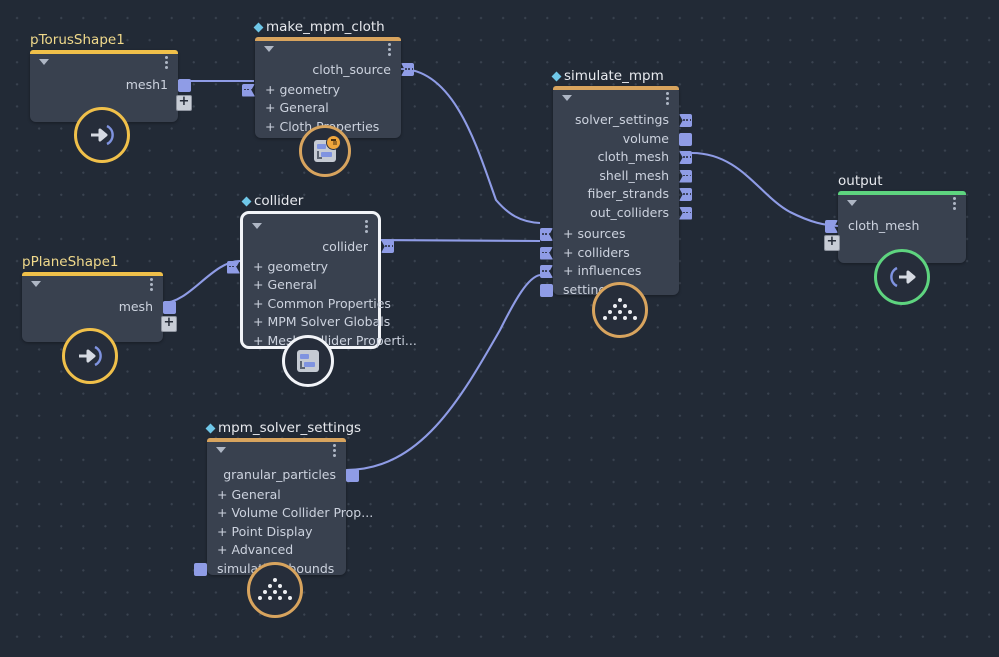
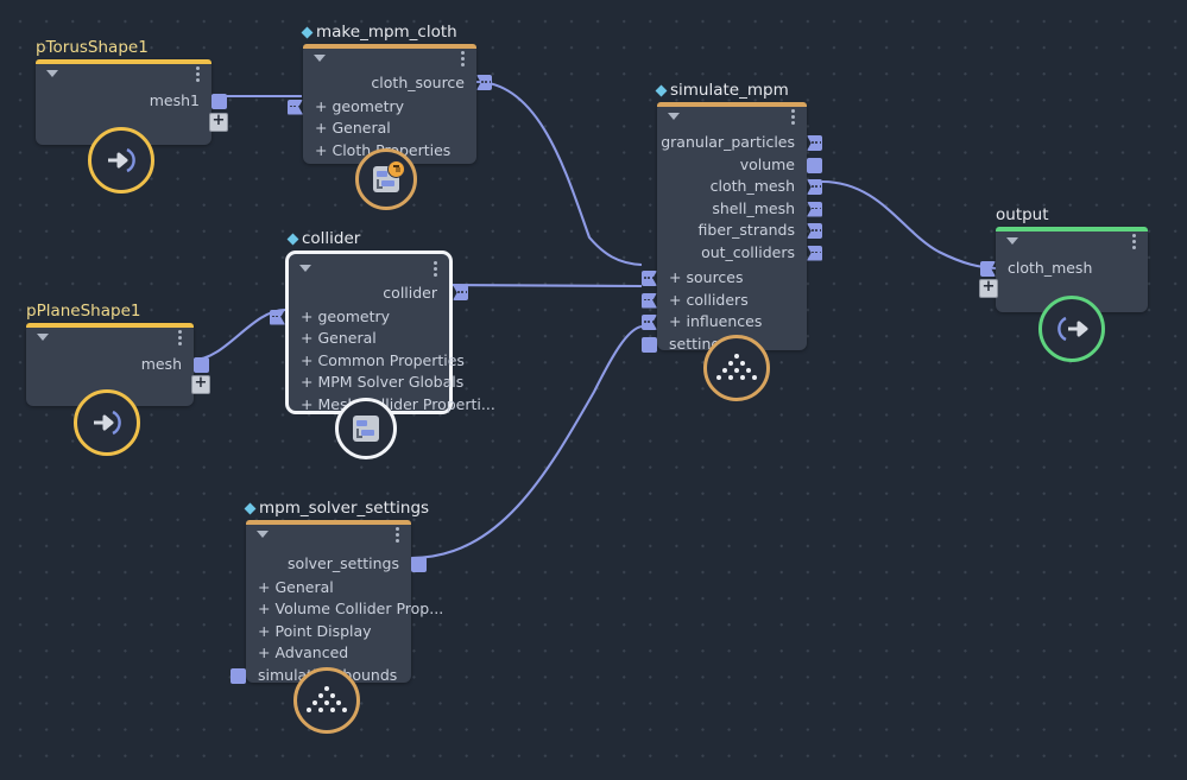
  pTorusShape1
  mesh1
  +
  make_mpm_cloth
  cloth_source
  + geometry
  + General
  + Clothperties
  collider
  collider
  + geometry
  + General
  + Common Properties
  + MPM Solver Globals
  + Meslider Properti...
  pPlaneShape1
  mesh
  +
  mpm_solver_settings
- granular_particles
+ solver_settings
  + General
  + Volume Collider Prop...
  + Point Display
  + Advanced
  simulate_mpm
- solver_settings
+ granular_particles
  volume
  cloth_mesh
  shell_mesh
  fiber_strands
  out_colliders
  + sources
  + colliders
  + influences
  settin
  output
  cloth_mesh
  +
